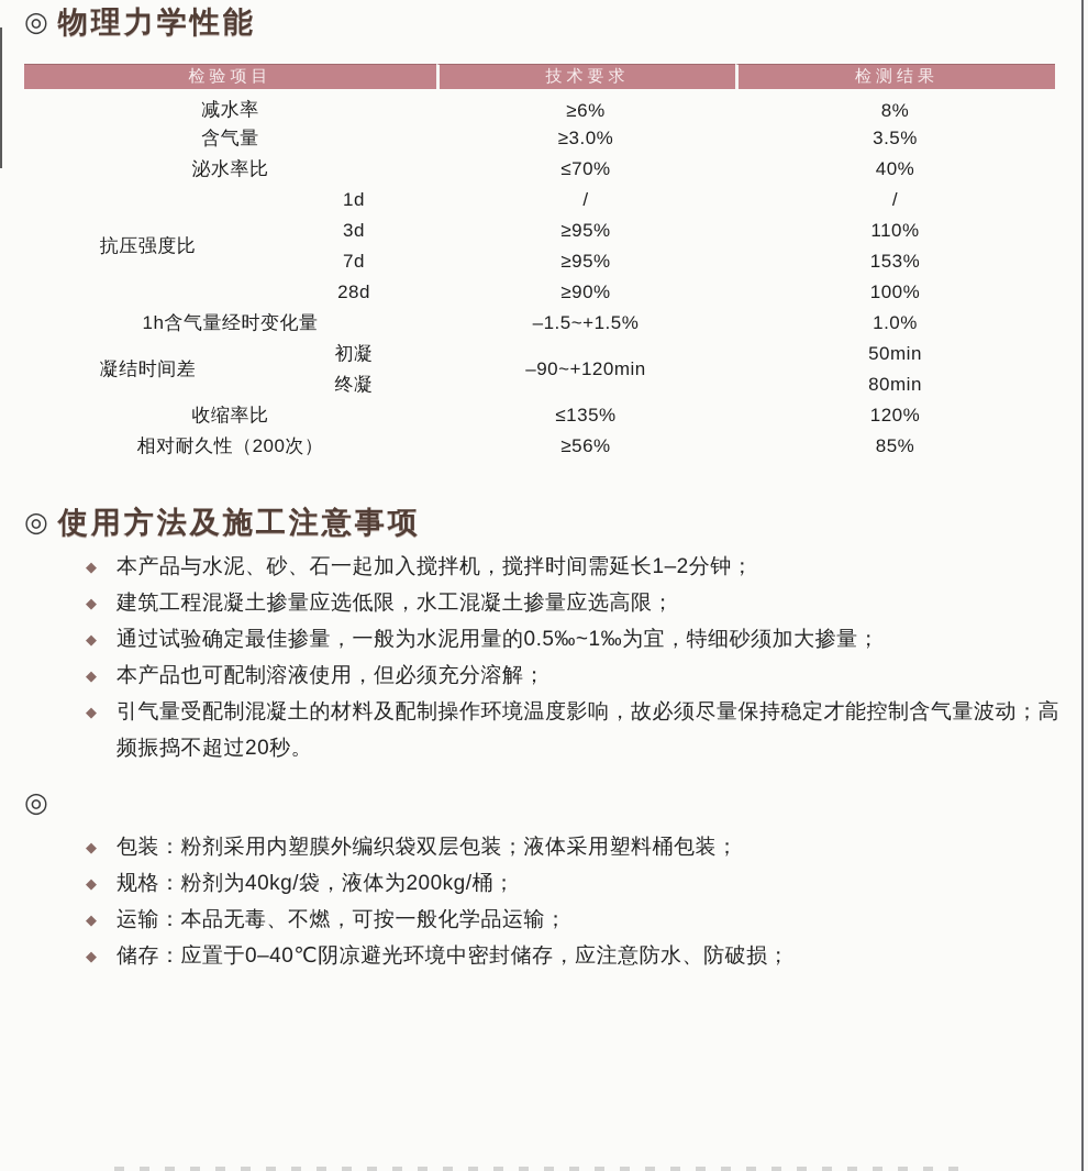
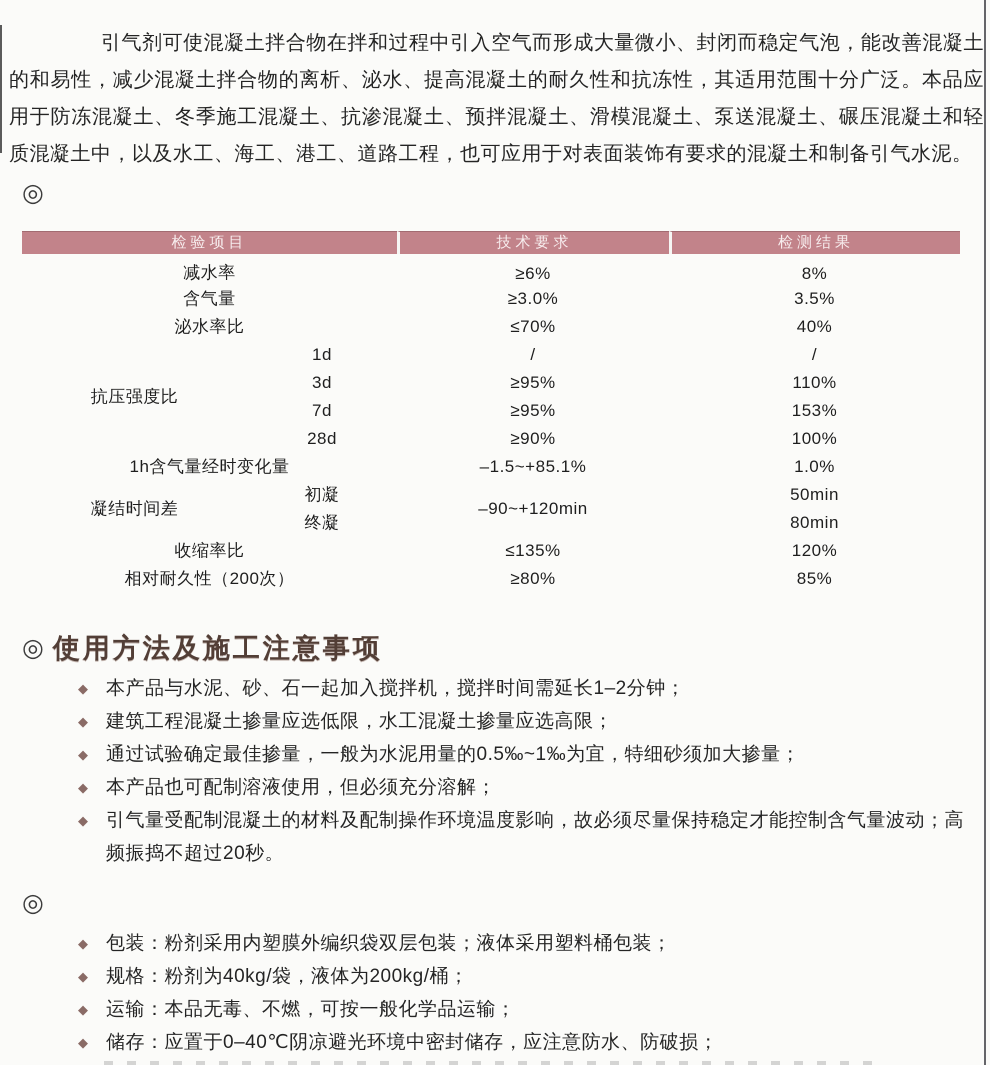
+ 引气剂可使混凝土拌合物在拌和过程中引入空气而形成大量微小、封闭而稳定气泡，能改善混凝土的和易性，减少混凝土拌合物的离析、泌水、提高混凝土的耐久性和抗冻性，其适用范围十分广泛。本品应用于防冻混凝土、冬季施工混凝土、抗渗混凝土、预拌混凝土、滑模混凝土、泵送混凝土、碾压混凝土和轻质混凝土中，以及水工、海工、港工、道路工程，也可应用于对表面装饰有要求的混凝土和制备引气水泥。
  ◎
- 物理力学性能
  检验项目	技术要求	检测结果
  减水率	≥6%	8%
  含气量	≥3.0%	3.5%
  泌水率比	≤70%	40%
  抗压强度比	1d	/	/
  3d	≥95%	110%
  7d	≥95%	153%
  28d	≥90%	100%
- 1h含气量经时变化量	–1.5~+1.5%	1.0%
+ 1h含气量经时变化量	–1.5~+85.1%	1.0%
  凝结时间差	初凝	–90~+120min	50min
  终凝	80min
  收缩率比	≤135%	120%
- 相对耐久性（200次）	≥56%	85%
+ 相对耐久性（200次）	≥80%	85%
  ◎
  使用方法及施工注意事项
  ◆
  本产品与水泥、砂、石一起加入搅拌机，搅拌时间需延长1–2分钟；
  ◆
  建筑工程混凝土掺量应选低限，水工混凝土掺量应选高限；
  ◆
  通过试验确定最佳掺量，一般为水泥用量的0.5‰~1‰为宜，特细砂须加大掺量；
  ◆
  本产品也可配制溶液使用，但必须充分溶解；
  ◆
  引气量受配制混凝土的材料及配制操作环境温度影响，故必须尽量保持稳定才能控制含气量波动；高频振捣不超过20秒。
  ◎
  ◆
  包装：粉剂采用内塑膜外编织袋双层包装；液体采用塑料桶包装；
  ◆
  规格：粉剂为40kg/袋，液体为200kg/桶；
  ◆
  运输：本品无毒、不燃，可按一般化学品运输；
  ◆
  储存：应置于0–40℃阴凉避光环境中密封储存，应注意防水、防破损；
